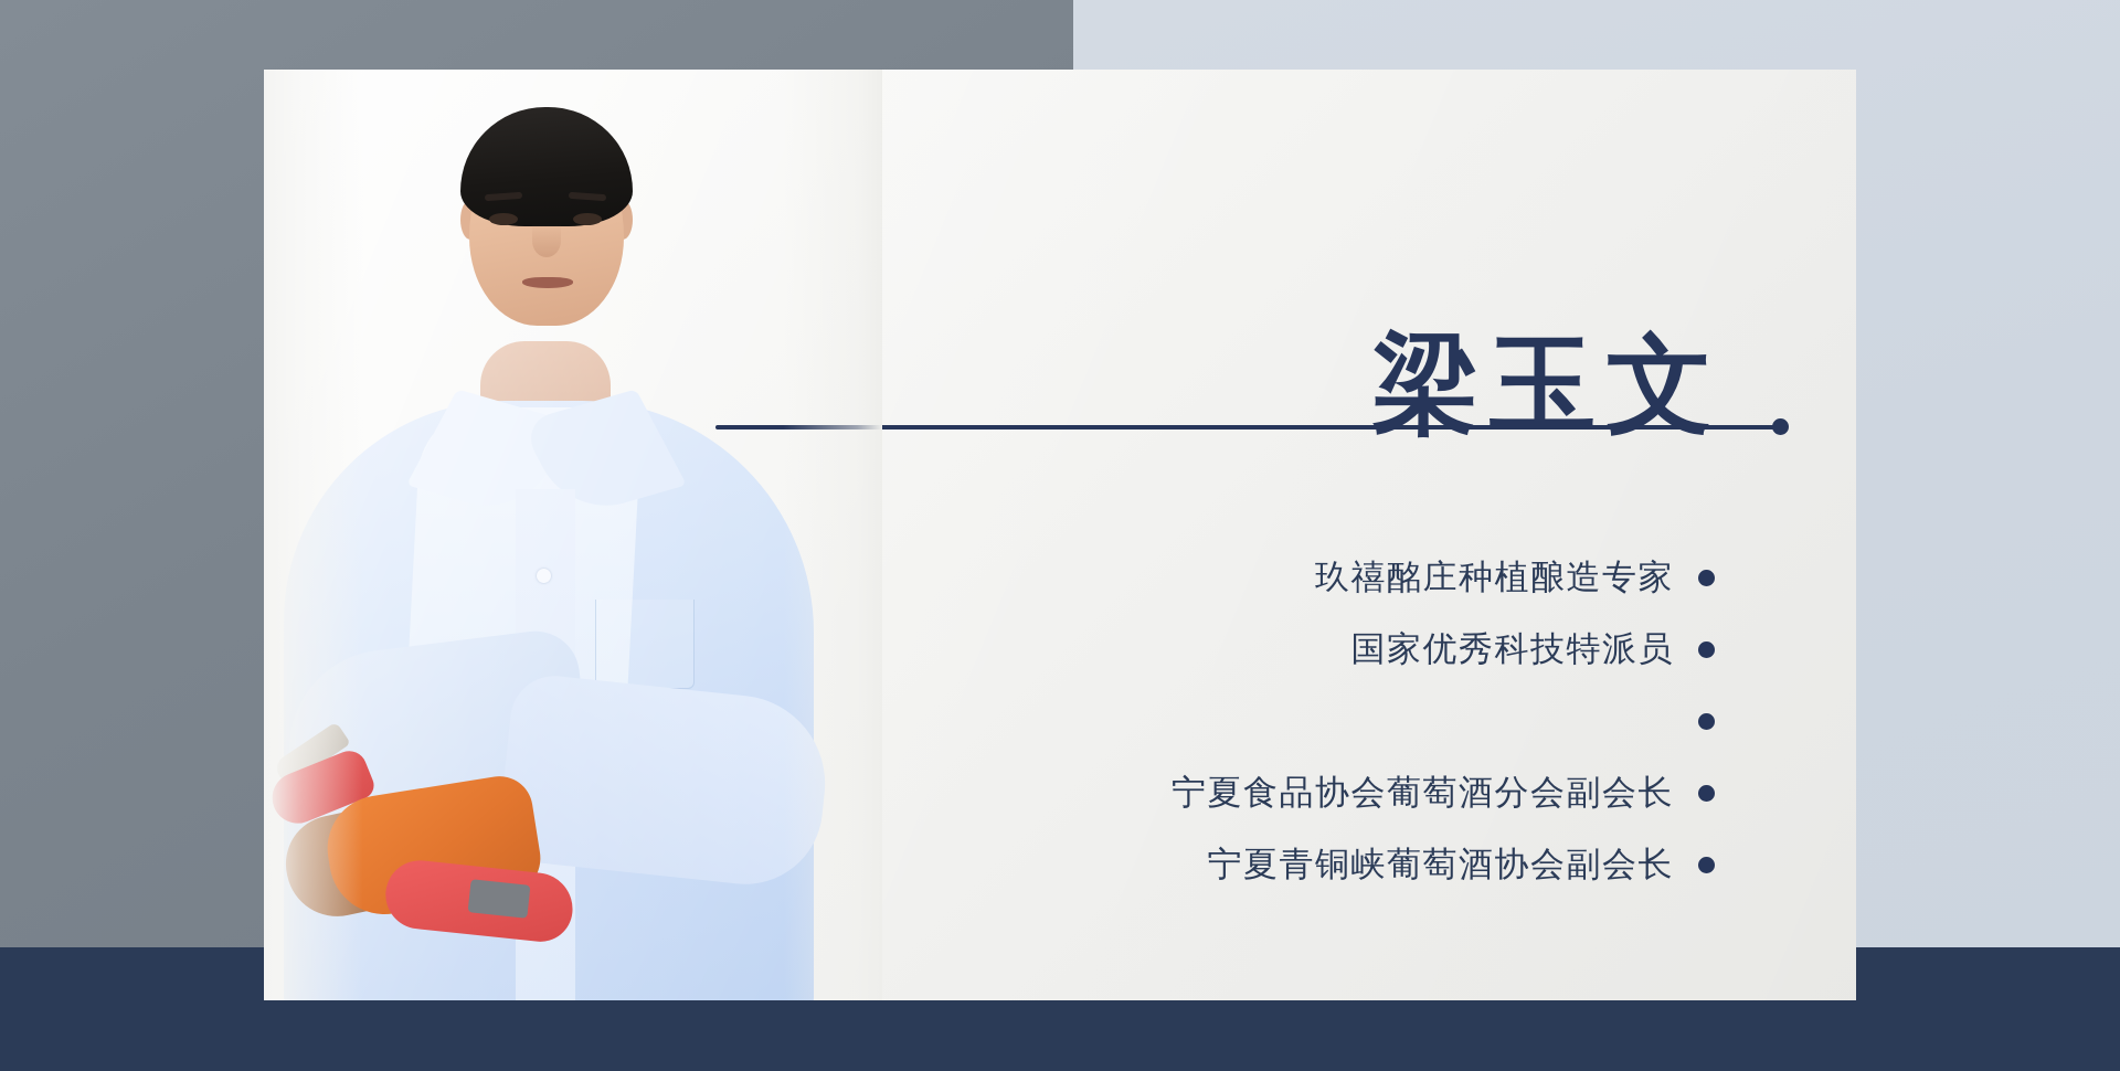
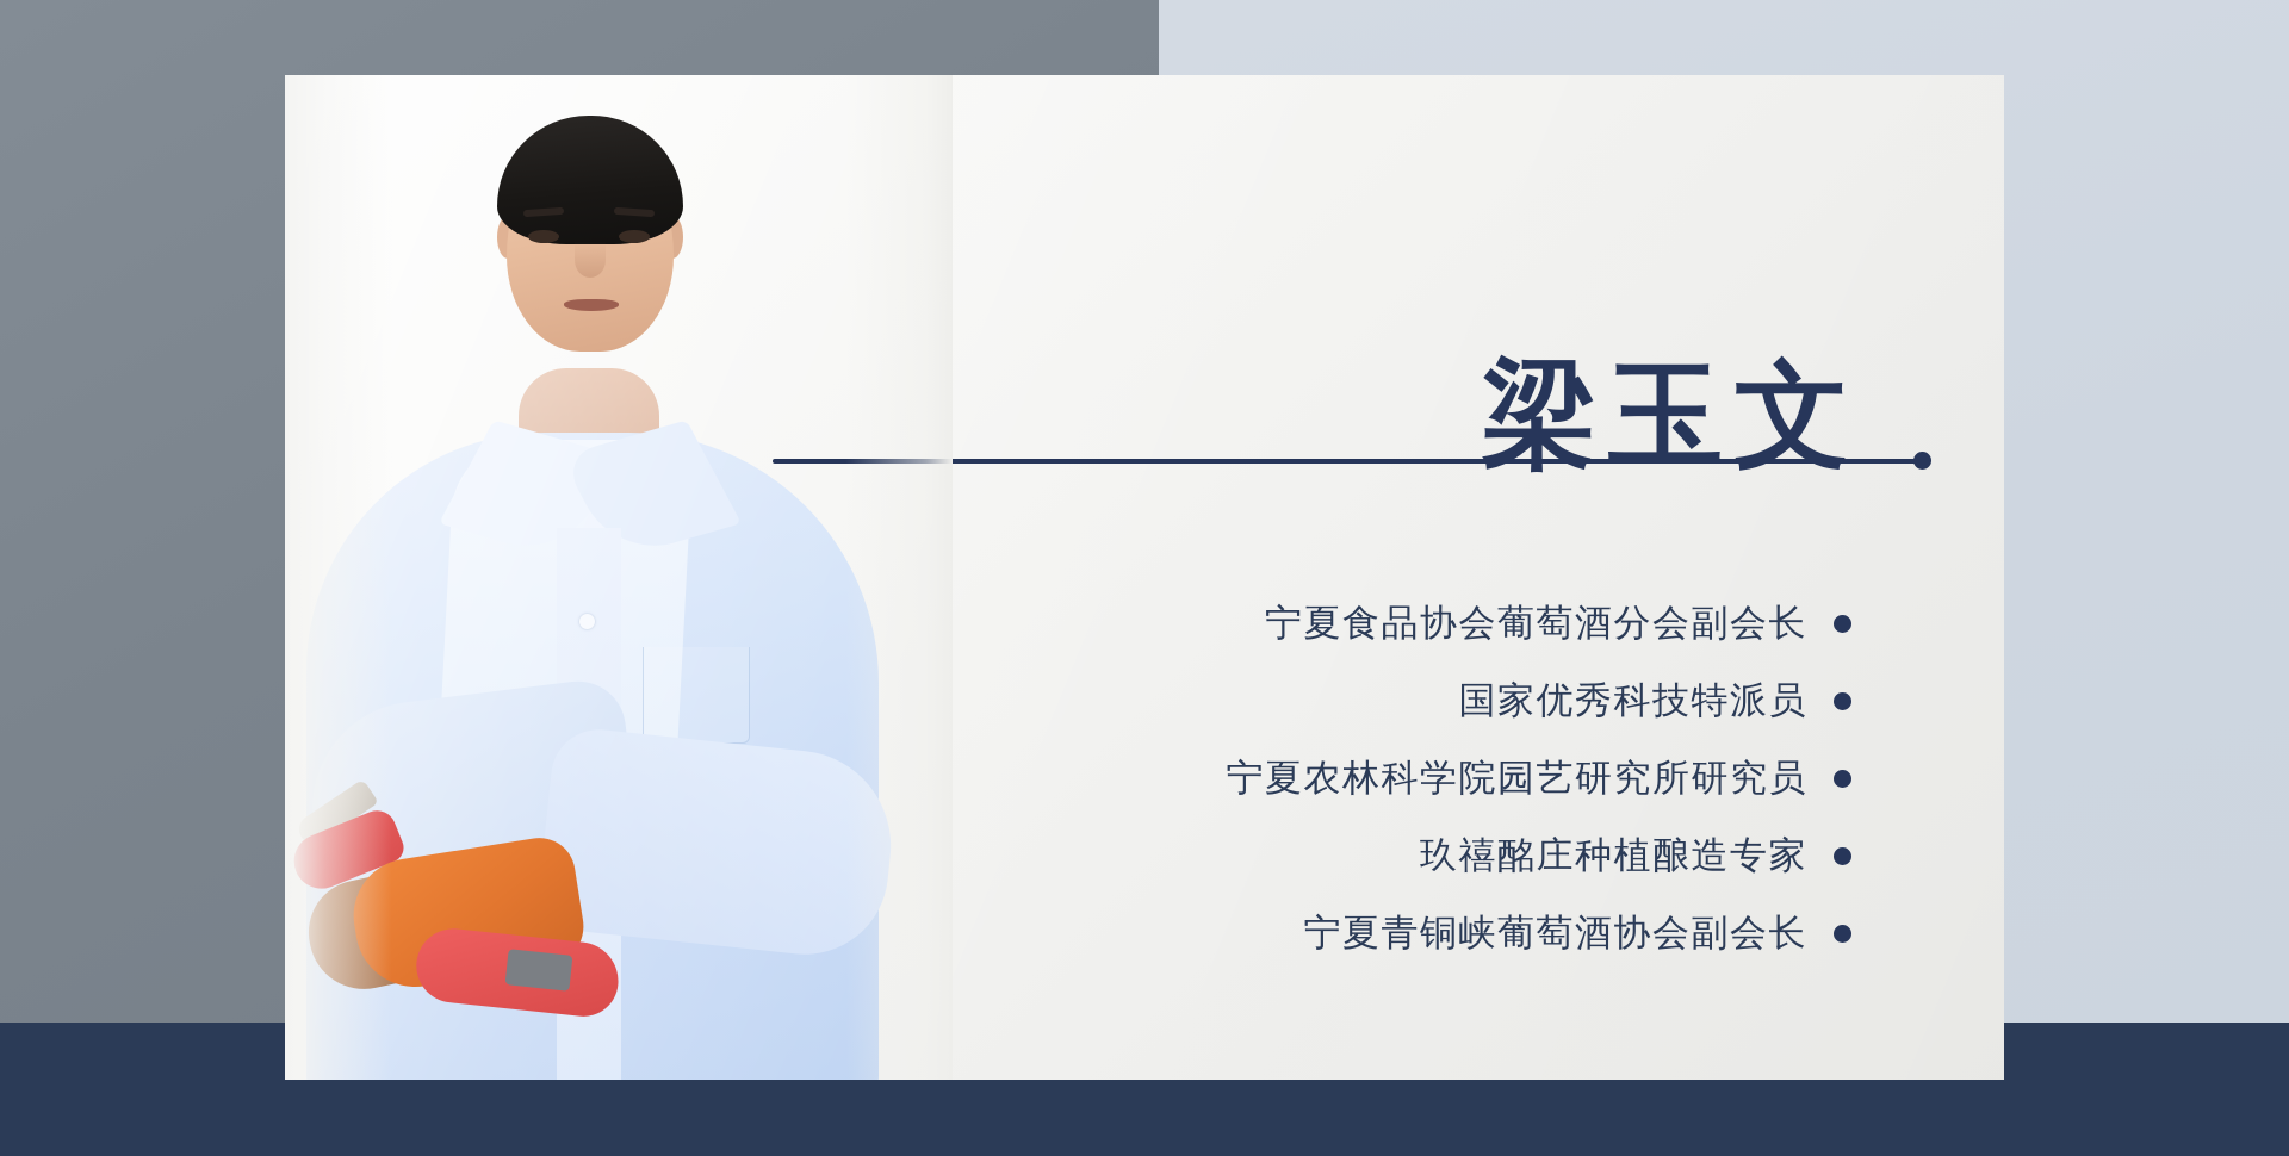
  梁玉文
- 玖禧酩庄种植酿造专家
+ 宁夏食品协会葡萄酒分会副会长
  国家优秀科技特派员
+ 宁夏农林科学院园艺研究所研究员
- 宁夏食品协会葡萄酒分会副会长
+ 玖禧酩庄种植酿造专家
  宁夏青铜峡葡萄酒协会副会长
